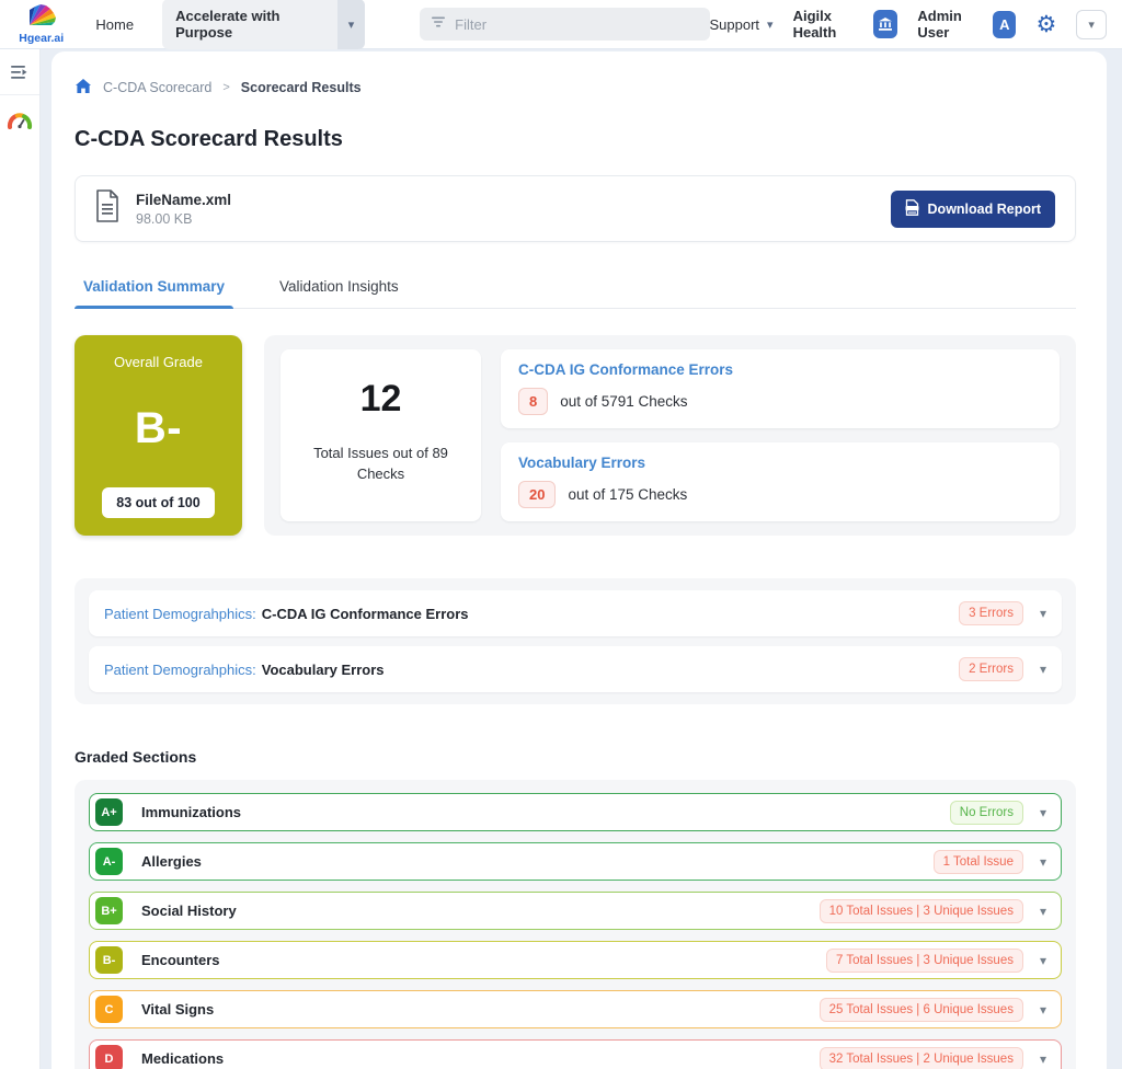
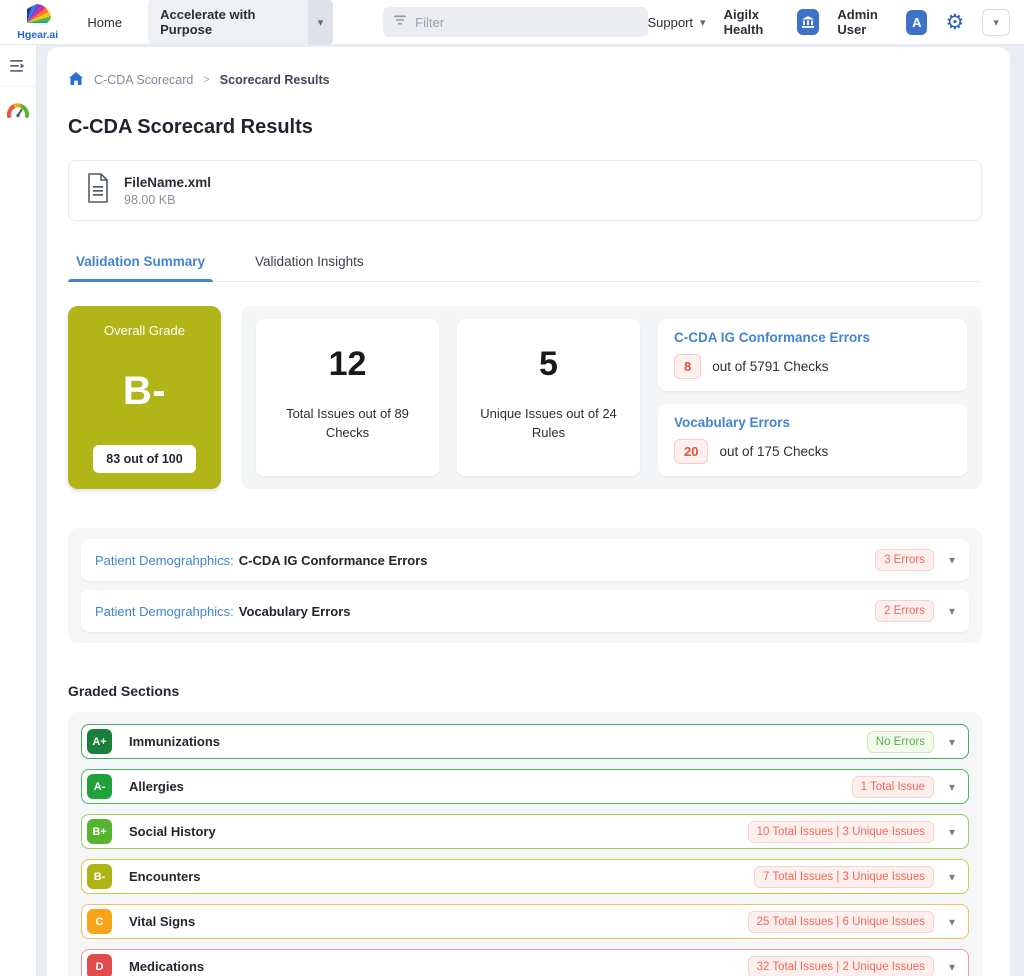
  Hgear.ai
  Home
  Accelerate with Purpose
  ▾
  Filter
  Support
  ▾
  Aigilx Health
  Admin User
  A
  ⚙
  ▾
  C-CDA Scorecard
  >
  Scorecard Results
  C-CDA Scorecard Results
  FileName.xml
  98.00 KB
- Download Report
  Validation Summary
  Validation Insights
  Overall Grade
  B-
  83 out of 100
  12
  Total Issues out of 89 Checks
+ 5
+ Unique Issues out of 24 Rules
  C-CDA IG Conformance Errors
  8
  out of 5791 Checks
  Vocabulary Errors
  20
  out of 175 Checks
  Patient Demograhphics:
  C-CDA IG Conformance Errors
  3 Errors
  ▾
  Patient Demograhphics:
  Vocabulary Errors
  2 Errors
  ▾
  Graded Sections
  A+
  Immunizations
  No Errors
  ▾
  A-
  Allergies
  1 Total Issue
  ▾
  B+
  Social History
  10 Total Issues | 3 Unique Issues
  ▾
  B-
  Encounters
  7 Total Issues | 3 Unique Issues
  ▾
  C
  Vital Signs
  25 Total Issues | 6 Unique Issues
  ▾
  D
  Medications
  32 Total Issues | 2 Unique Issues
  ▾
